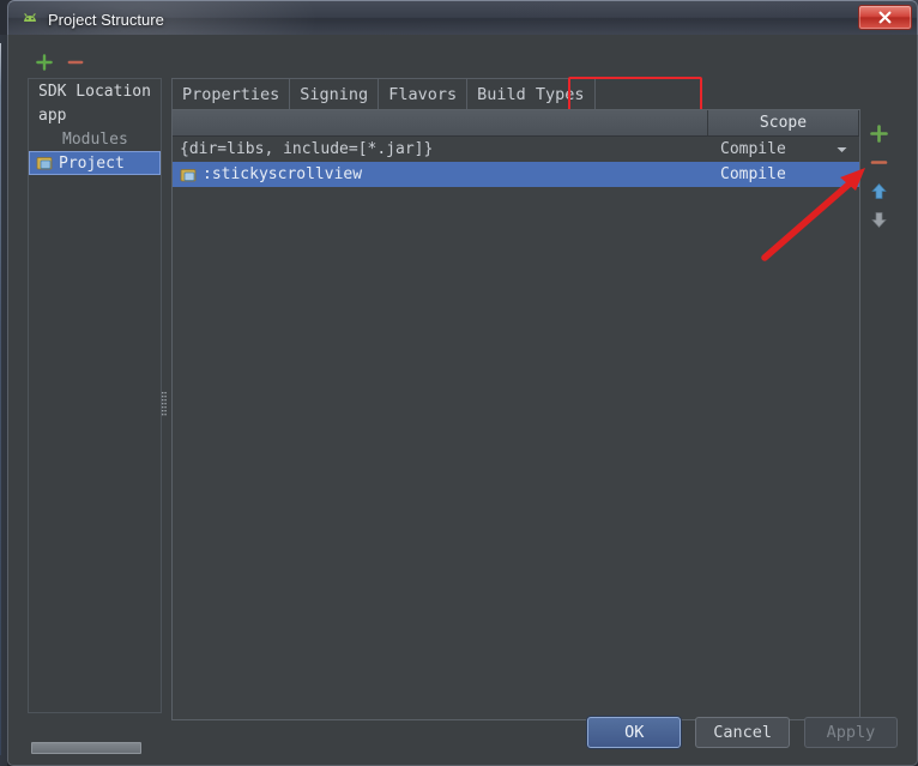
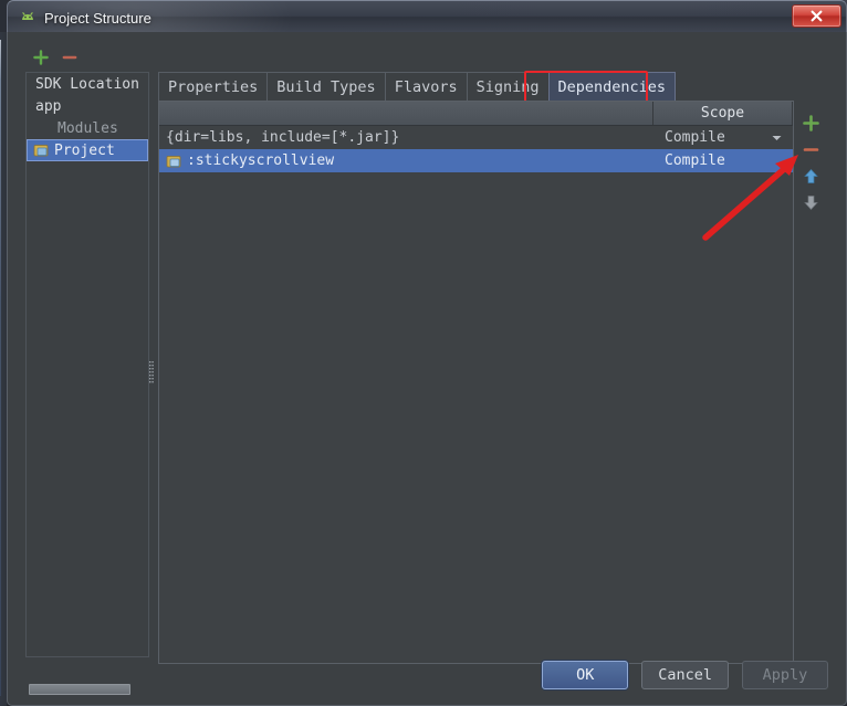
  SDK Location
  app
  Modules
  Project
  Properties
- Signing
+ Build Types
  Flavors
- Build Types
+ Signing
+ Dependencies
  Scope
  {dir=libs, include=[*.jar]}
  Compile
  :stickyscrollview
  Compile
  OK
  Cancel
  Apply
